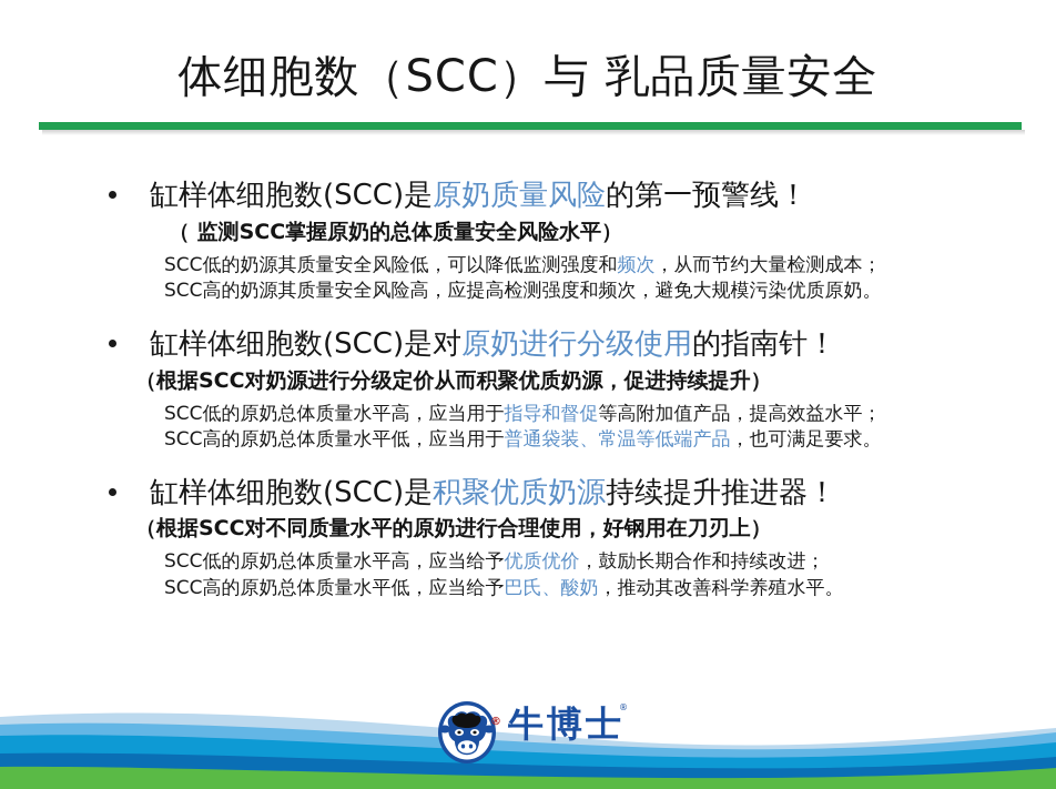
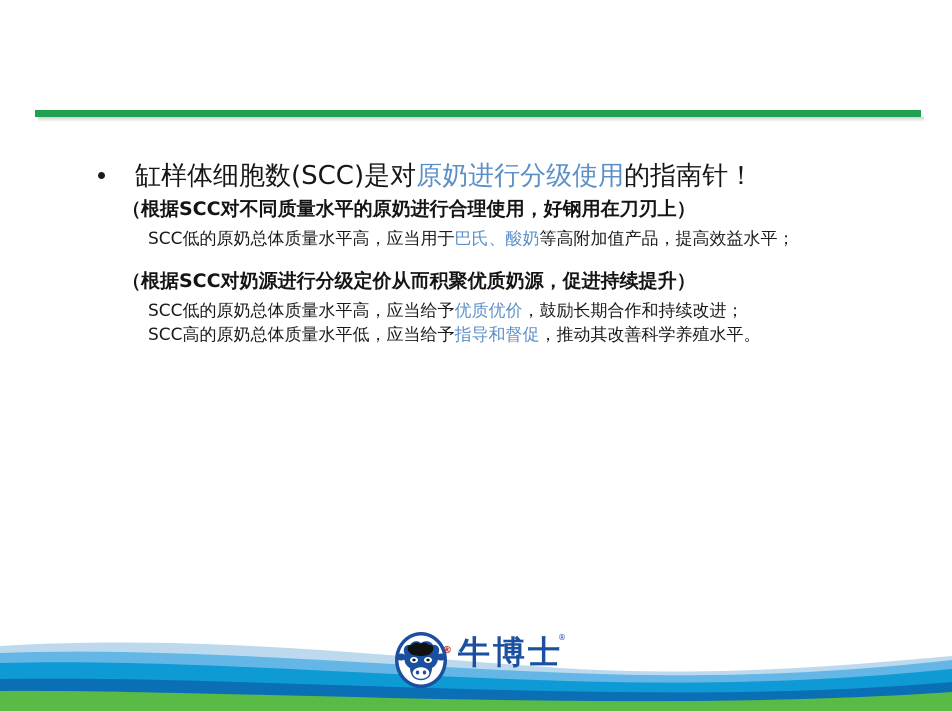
- 体细胞数（SCC）与 乳品质量安全
- 缸样体细胞数(SCC)是原奶质量风险的第一预警线！
- （ 监测SCC掌握原奶的总体质量安全风险水平）
- SCC低的奶源其质量安全风险低，可以降低监测强度和频次，从而节约大量检测成本；
- SCC高的奶源其质量安全风险高，应提高检测强度和频次，避免大规模污染优质原奶。
  缸样体细胞数(SCC)是对原奶进行分级使用的指南针！
- （根据SCC对奶源进行分级定价从而积聚优质奶源，促进持续提升）
+ （根据SCC对不同质量水平的原奶进行合理使用，好钢用在刀刃上）
- SCC低的原奶总体质量水平高，应当用于指导和督促等高附加值产品，提高效益水平；
+ SCC低的原奶总体质量水平高，应当用于巴氏、酸奶等高附加值产品，提高效益水平；
- SCC高的原奶总体质量水平低，应当用于普通袋装、常温等低端产品，也可满足要求。
- 缸样体细胞数(SCC)是积聚优质奶源持续提升推进器！
- （根据SCC对不同质量水平的原奶进行合理使用，好钢用在刀刃上）
+ （根据SCC对奶源进行分级定价从而积聚优质奶源，促进持续提升）
  SCC低的原奶总体质量水平高，应当给予优质优价，鼓励长期合作和持续改进；
- SCC高的原奶总体质量水平低，应当给予巴氏、酸奶，推动其改善科学养殖水平。
+ SCC高的原奶总体质量水平低，应当给予指导和督促，推动其改善科学养殖水平。
  ®
  牛博士
  ®
